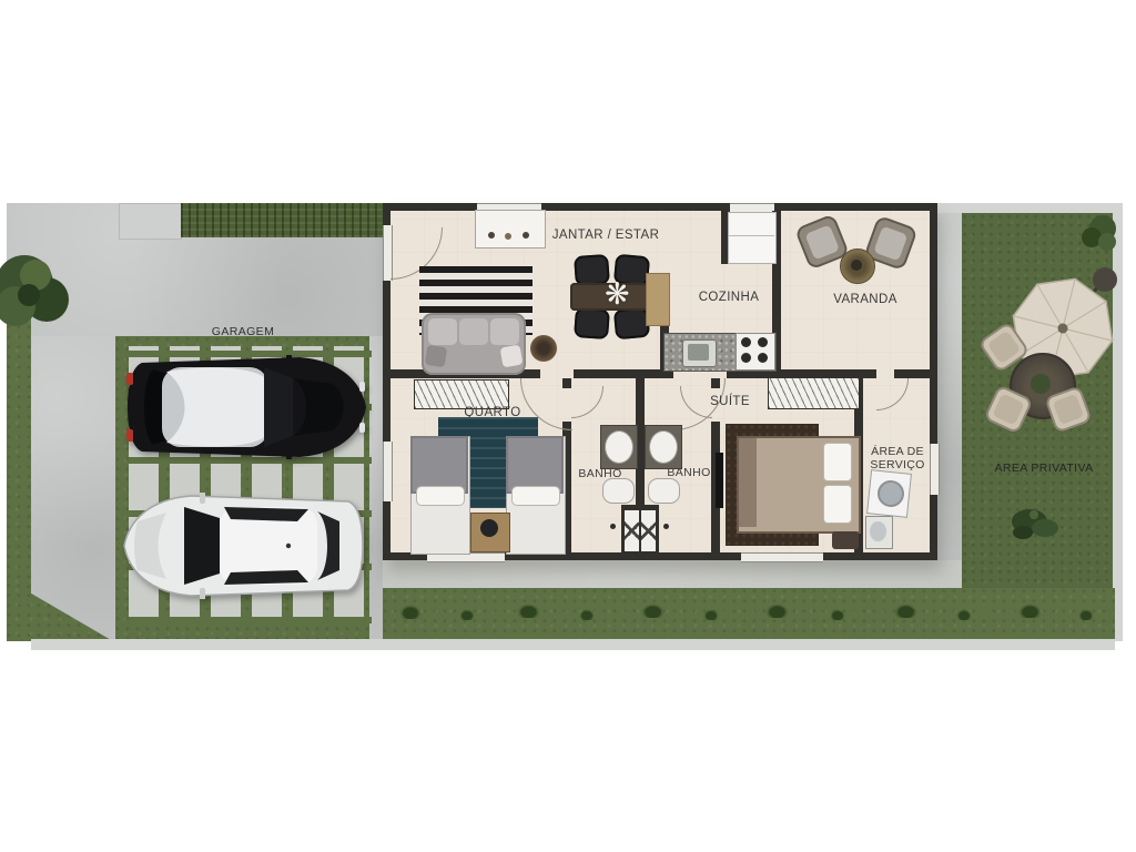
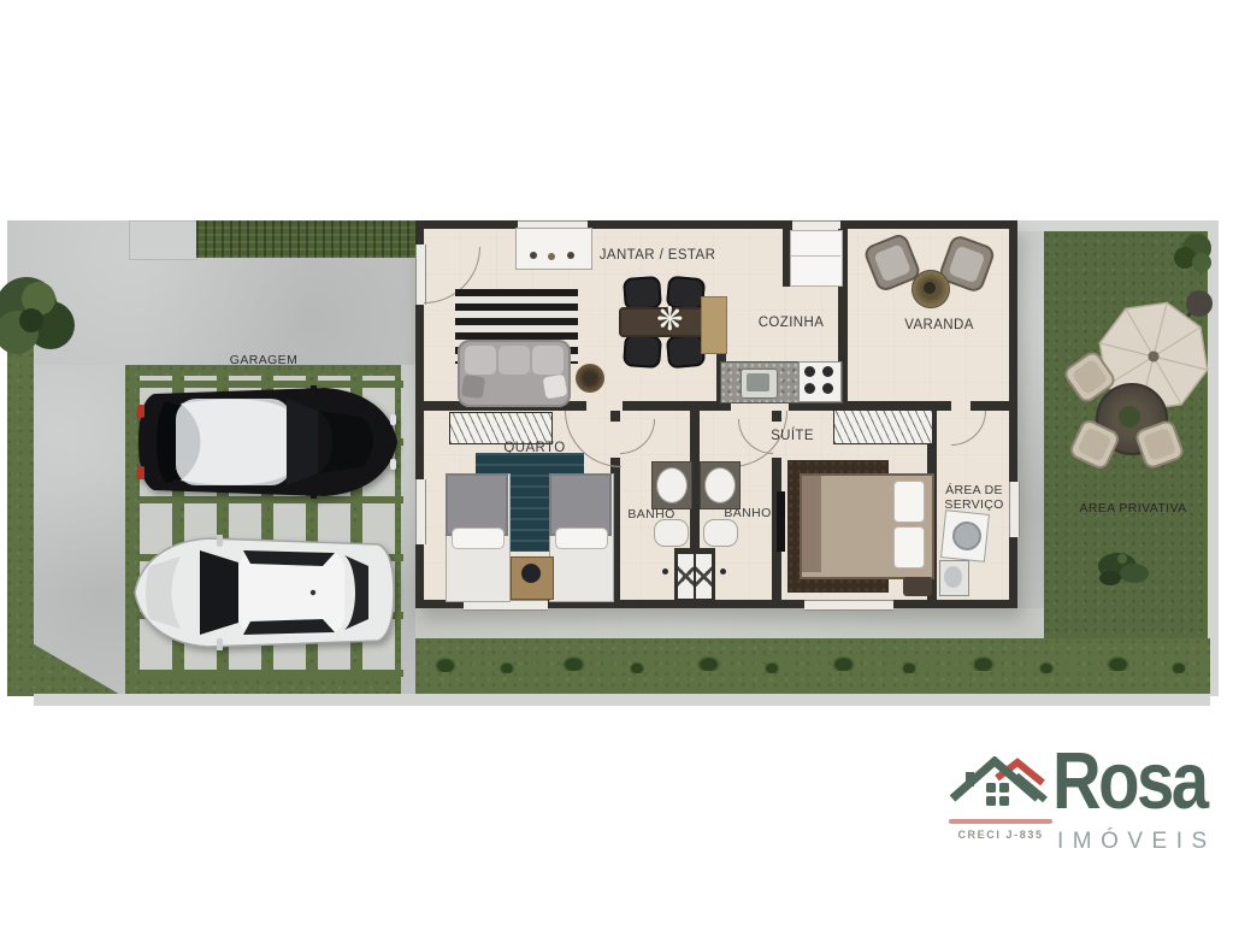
  GARAGEM
  ÁREA PRIVATIVA
  JANTAR / ESTAR
  ❋
  COZINHA
  VARANDA
  QUARTO
  BANHO
  BANHO
  SUÍTE
  ÁREA DE
  SERVIÇO
+ CRECI J-835
+ Rosa
+ IMÓVEIS
